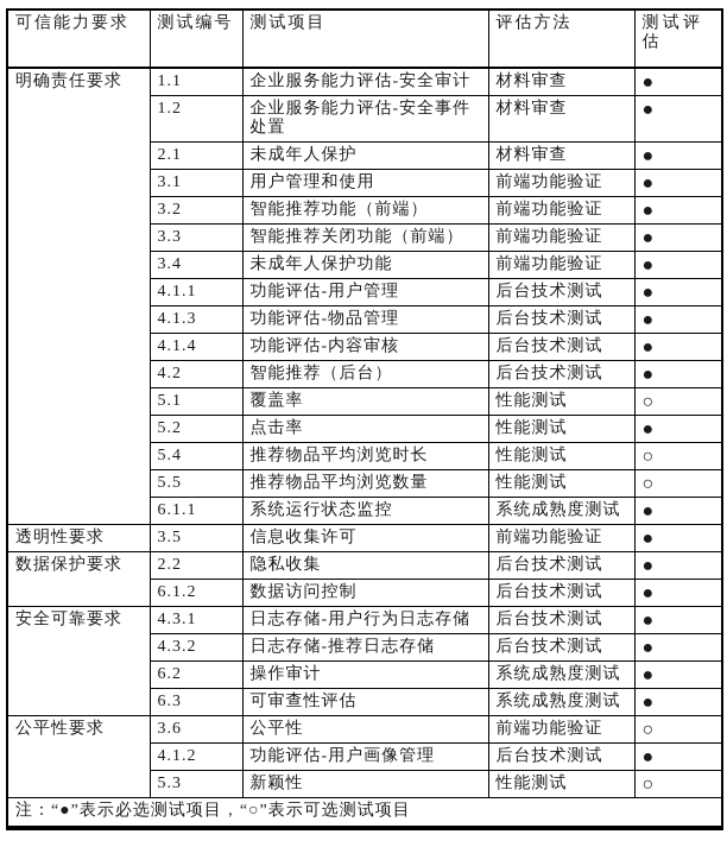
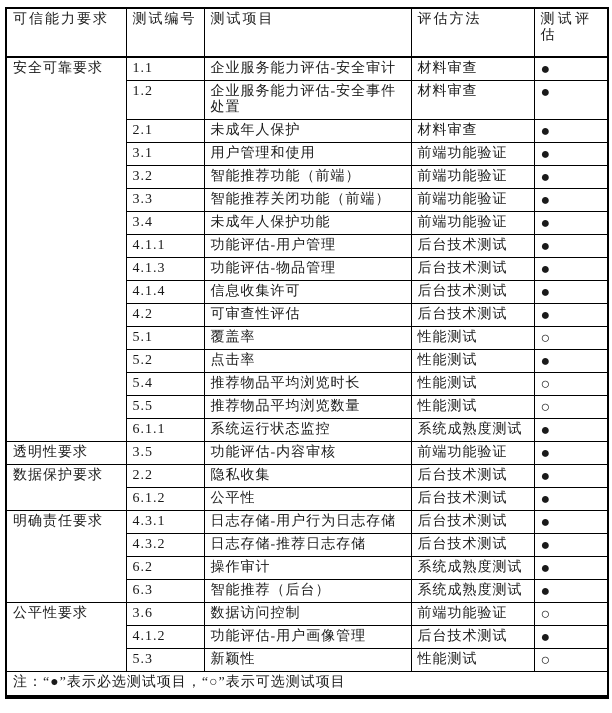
  可信能力要求	测试编号	测试项目	评估方法	测试评估
- 明确责任要求	1.1	企业服务能力评估-安全审计	材料审查	●
+ 安全可靠要求	1.1	企业服务能力评估-安全审计	材料审查	●
  1.2	企业服务能力评估-安全事件处置	材料审查	●
  2.1	未成年人保护	材料审查	●
  3.1	用户管理和使用	前端功能验证	●
  3.2	智能推荐功能（前端）	前端功能验证	●
  3.3	智能推荐关闭功能（前端）	前端功能验证	●
  3.4	未成年人保护功能	前端功能验证	●
  4.1.1	功能评估-用户管理	后台技术测试	●
  4.1.3	功能评估-物品管理	后台技术测试	●
- 4.1.4	功能评估-内容审核	后台技术测试	●
+ 4.1.4	信息收集许可	后台技术测试	●
- 4.2	智能推荐（后台）	后台技术测试	●
+ 4.2	可审查性评估	后台技术测试	●
  5.1	覆盖率	性能测试	○
  5.2	点击率	性能测试	●
  5.4	推荐物品平均浏览时长	性能测试	○
  5.5	推荐物品平均浏览数量	性能测试	○
  6.1.1	系统运行状态监控	系统成熟度测试	●
- 透明性要求	3.5	信息收集许可	前端功能验证	●
+ 透明性要求	3.5	功能评估-内容审核	前端功能验证	●
  数据保护要求	2.2	隐私收集	后台技术测试	●
- 6.1.2	数据访问控制	后台技术测试	●
+ 6.1.2	公平性	后台技术测试	●
- 安全可靠要求	4.3.1	日志存储-用户行为日志存储	后台技术测试	●
+ 明确责任要求	4.3.1	日志存储-用户行为日志存储	后台技术测试	●
  4.3.2	日志存储-推荐日志存储	后台技术测试	●
  6.2	操作审计	系统成熟度测试	●
- 6.3	可审查性评估	系统成熟度测试	●
+ 6.3	智能推荐（后台）	系统成熟度测试	●
- 公平性要求	3.6	公平性	前端功能验证	○
+ 公平性要求	3.6	数据访问控制	前端功能验证	○
  4.1.2	功能评估-用户画像管理	后台技术测试	●
  5.3	新颖性	性能测试	○
  注：“●”表示必选测试项目，“○”表示可选测试项目
